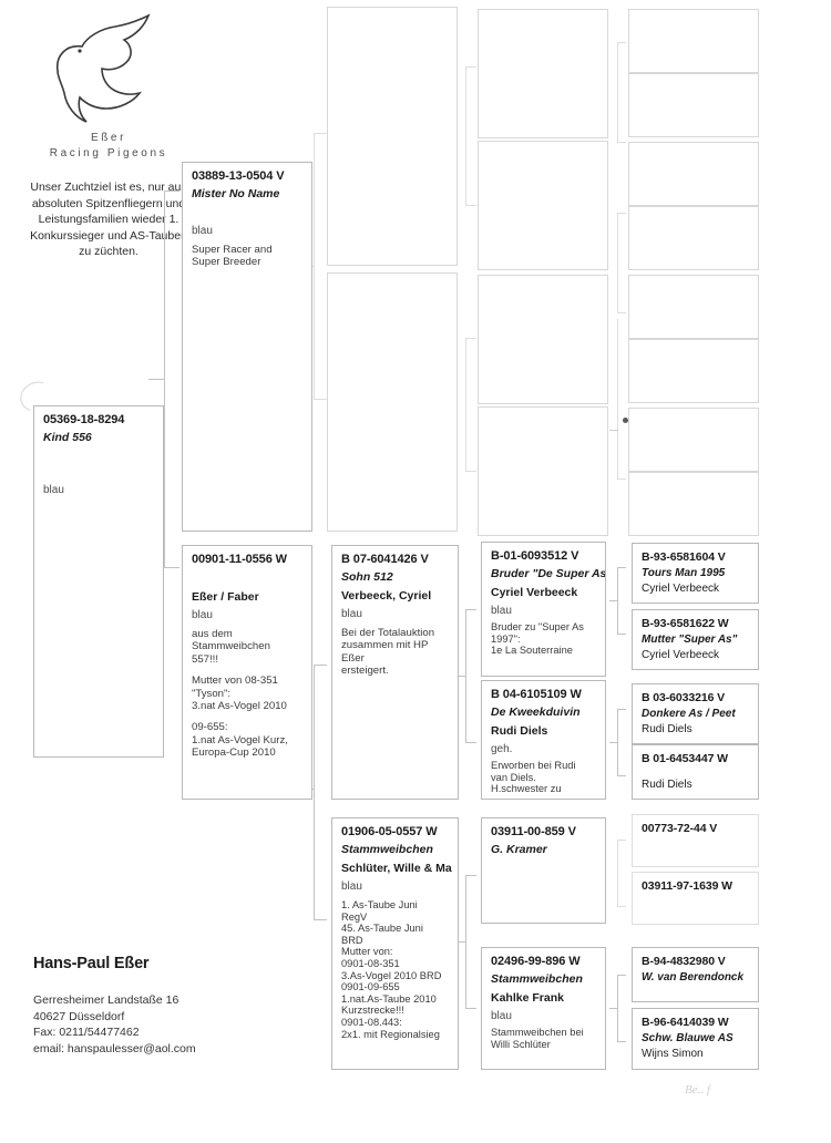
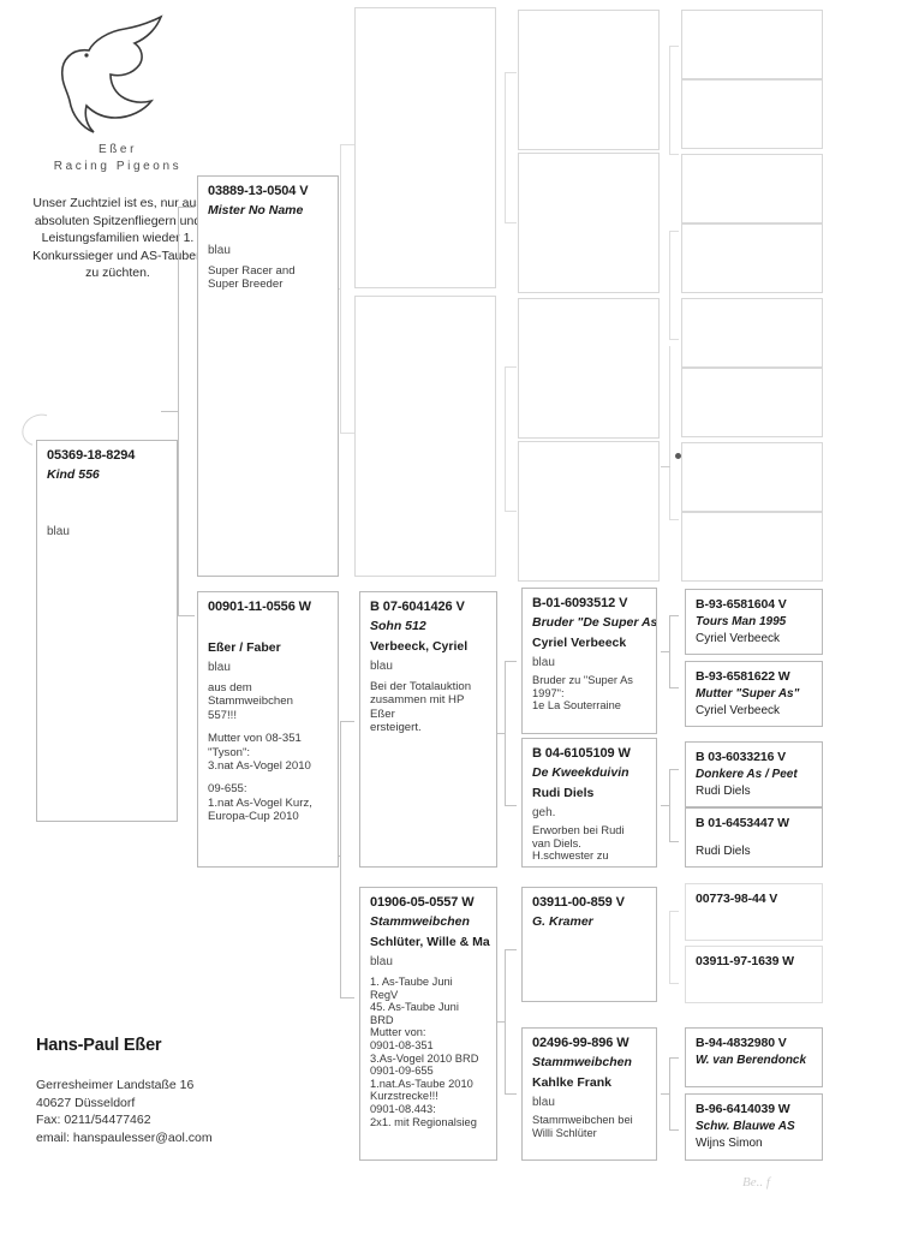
  Eßer
  Racing Pigeons
  Unser Zuchtziel ist es, nur au absoluten Spitzenfliegern un Leistungsfamilien wieder 1. Konkurssieger und AS-Taube zu züchten.
  Be.. f
  Hans-Paul Eßer
  Gerresheimer Landstaße 16
  40627 Düsseldorf
  Fax: 0211/54477462
  email: hanspaulesser@aol.com
  05369-18-8294
  Kind 556
  blau
  03889-13-0504 V
  Mister No Name
  blau
  Super Racer and
  Super Breeder
  00901-11-0556 W
  Eßer / Faber
  blau
  aus dem
  Stammweibchen
  557!!!
  Mutter von 08-351
  "Tyson":
  3.nat As-Vogel 2010
  09-655:
  1.nat As-Vogel Kurz,
  Europa-Cup 2010
  B 07-6041426 V
  Sohn 512
  Verbeeck, Cyriel
  blau
  Bei der Totalauktion
  zusammen mit HP
  Eßer
  ersteigert.
  01906-05-0557 W
  Stammweibchen
  Schlüter, Wille & Ma
  blau
  1. As-Taube Juni
  RegV
  45. As-Taube Juni
  BRD
  Mutter von:
  0901-08-351
  3.As-Vogel 2010 BRD
  0901-09-655
  1.nat.As-Taube 2010
  Kurzstrecke!!!
  0901-08.443:
  2x1. mit Regionalsieg
  B-01-6093512 V
  Bruder "De Super As
  Cyriel Verbeeck
  blau
  Bruder zu "Super As
  1997":
  1e La Souterraine
  B 04-6105109 W
  De Kweekduivin
  Rudi Diels
  geh.
  Erworben bei Rudi
  van Diels.
  H.schwester zu
  03911-00-859 V
  G. Kramer
  02496-99-896 W
  Stammweibchen
  Kahlke Frank
  blau
  Stammweibchen bei
  Willi Schlüter
  B-93-6581604 V
  Tours Man 1995
  Cyriel Verbeeck
  B-93-6581622 W
  Mutter "Super As"
  Cyriel Verbeeck
  B 03-6033216 V
  Donkere As / Peet
  Rudi Diels
  B 01-6453447 W
  Rudi Diels
- 00773-72-44 V
+ 00773-98-44 V
  03911-97-1639 W
  B-94-4832980 V
  W. van Berendonck
  B-96-6414039 W
  Schw. Blauwe AS
  Wijns Simon
